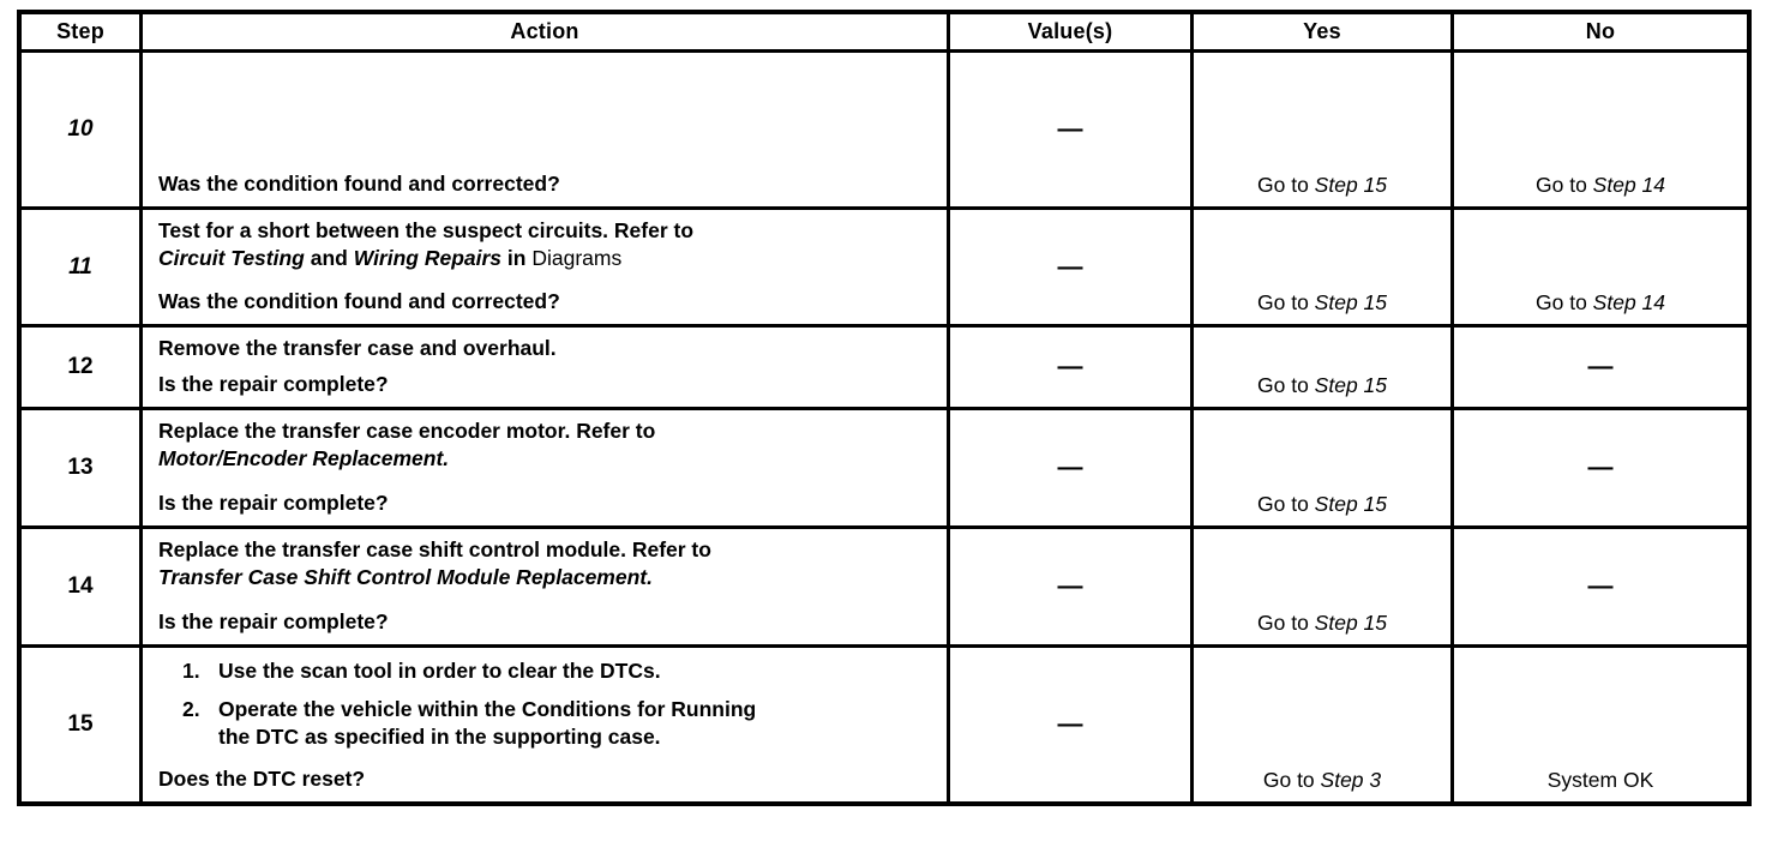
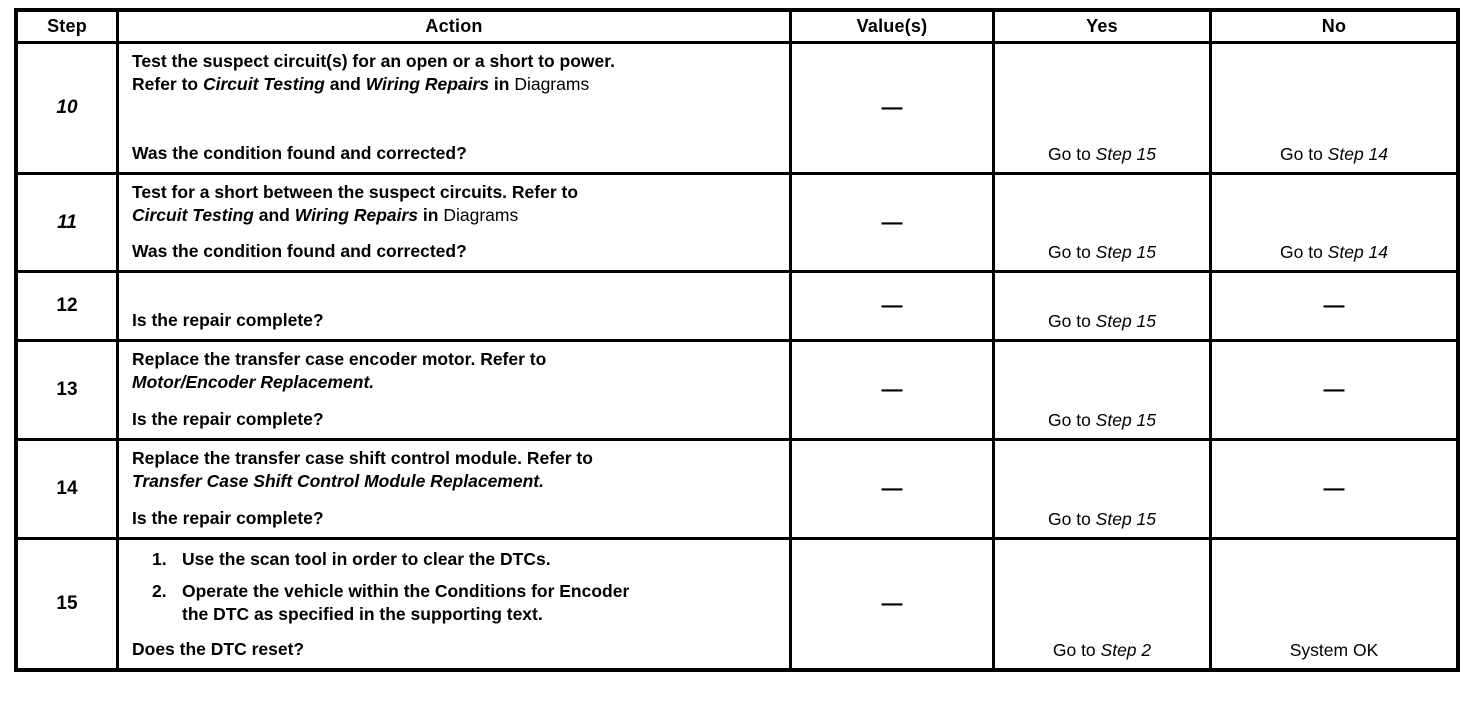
  Step
  Action
  Value(s)
  Yes
  No
  10
+ Test the suspect circuit(s) for an open or a short to power.
+ Refer to Circuit Testing and Wiring Repairs in Diagrams
  Was the condition found and corrected?
  —
  Go to Step 15
  Go to Step 14
  11
  Test for a short between the suspect circuits. Refer to
  Circuit Testing and Wiring Repairs in Diagrams
  Was the condition found and corrected?
  —
  Go to Step 15
  Go to Step 14
  12
- Remove the transfer case and overhaul.
  Is the repair complete?
  —
  Go to Step 15
  —
  13
  Replace the transfer case encoder motor. Refer to
  Motor/Encoder Replacement.
  Is the repair complete?
  —
  Go to Step 15
  —
  14
  Replace the transfer case shift control module. Refer to
  Transfer Case Shift Control Module Replacement.
  Is the repair complete?
  —
  Go to Step 15
  —
  15
  1.
  Use the scan tool in order to clear the DTCs.
  2.
- Operate the vehicle within the Conditions for Running
+ Operate the vehicle within the Conditions for Encoder
- the DTC as specified in the supporting case.
+ the DTC as specified in the supporting text.
  Does the DTC reset?
  —
- Go to Step 3
+ Go to Step 2
  System OK
